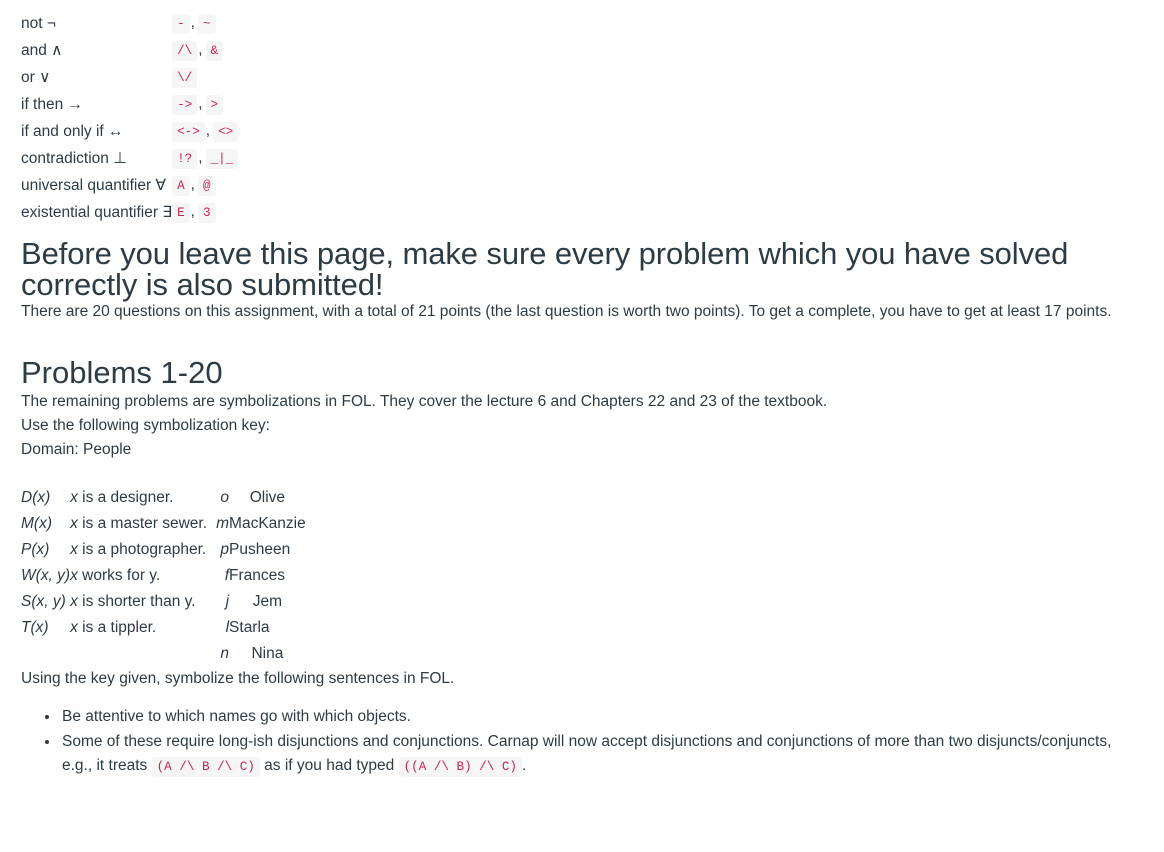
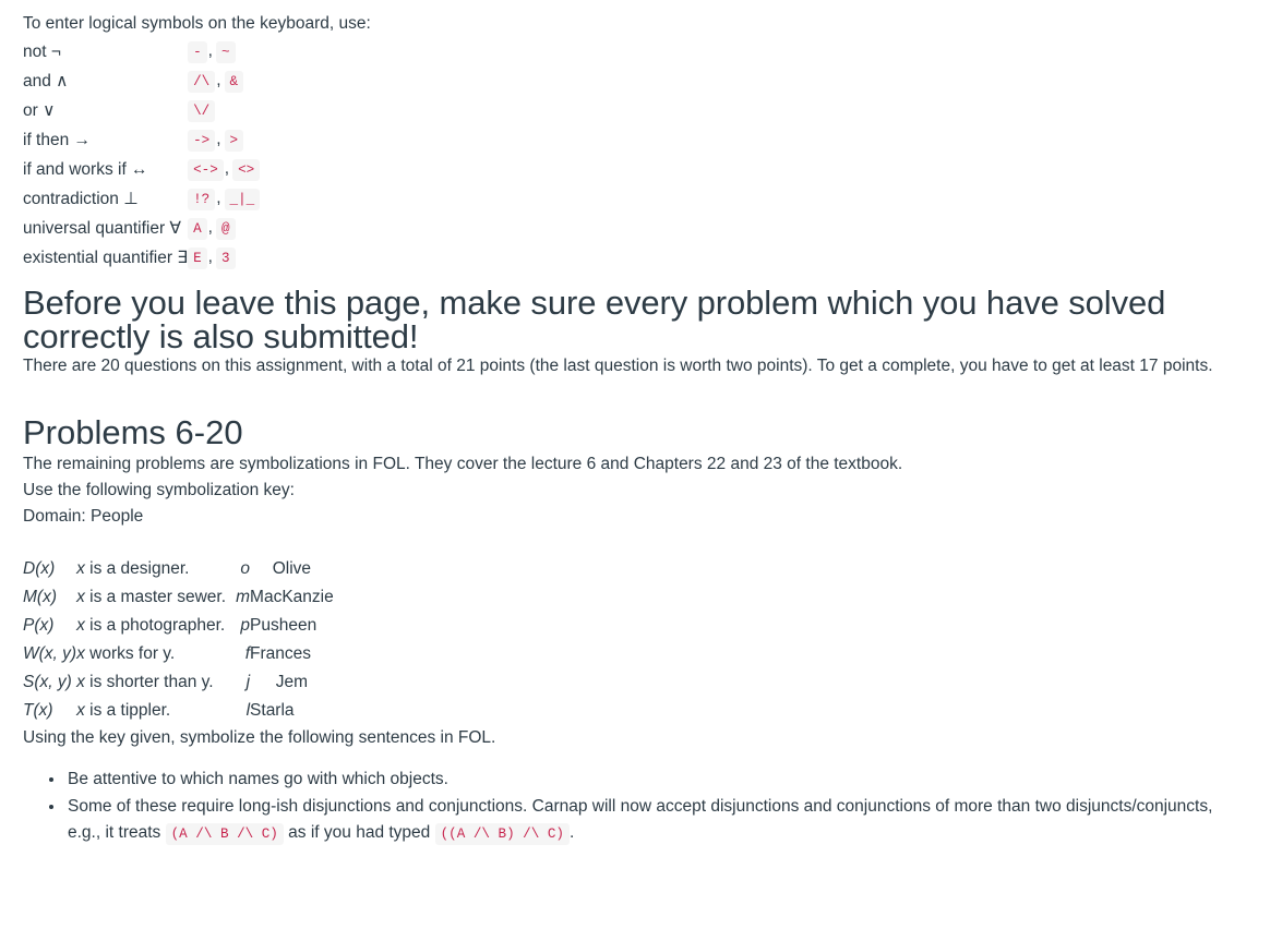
+ To enter logical symbols on the keyboard, use:
  not ¬	- , ~
  and ∧	/\ , &
  or ∨	\/
  if then →	-> , >
- if and only if ↔	<-> , <>
+ if and works if ↔	<-> , <>
  contradiction ⊥	!? , _|_
  universal quantifier ∀	A , @
  existential quantifier ∃	E , 3
  Before you leave this page, make sure every problem which you have solved correctly is also submitted!
  There are 20 questions on this assignment, with a total of 21 points (the last question is worth two points). To get a complete, you have to get at least 17 points.
- Problems 1-20
+ Problems 6-20
  The remaining problems are symbolizations in FOL. They cover the lecture 6 and Chapters 22 and 23 of the textbook.
  Use the following symbolization key:
  Domain: People
  D(x)	x is a designer.	o	Olive
  M(x)	x is a master sewer.	m	MacKanzie
  P(x)	x is a photographer.	p	Pusheen
  W(x, y)	x works for y.	f	Frances
  S(x, y)	x is shorter than y.	j	Jem
  T(x)	x is a tippler.	l	Starla
- 		n	Nina
  Using the key given, symbolize the following sentences in FOL.
  Be attentive to which names go with which objects.
  Some of these require long-ish disjunctions and conjunctions. Carnap will now accept disjunctions and conjunctions of more than two disjuncts/conjuncts, e.g., it treats (A /\ B /\ C) as if you had typed ((A /\ B) /\ C) .
